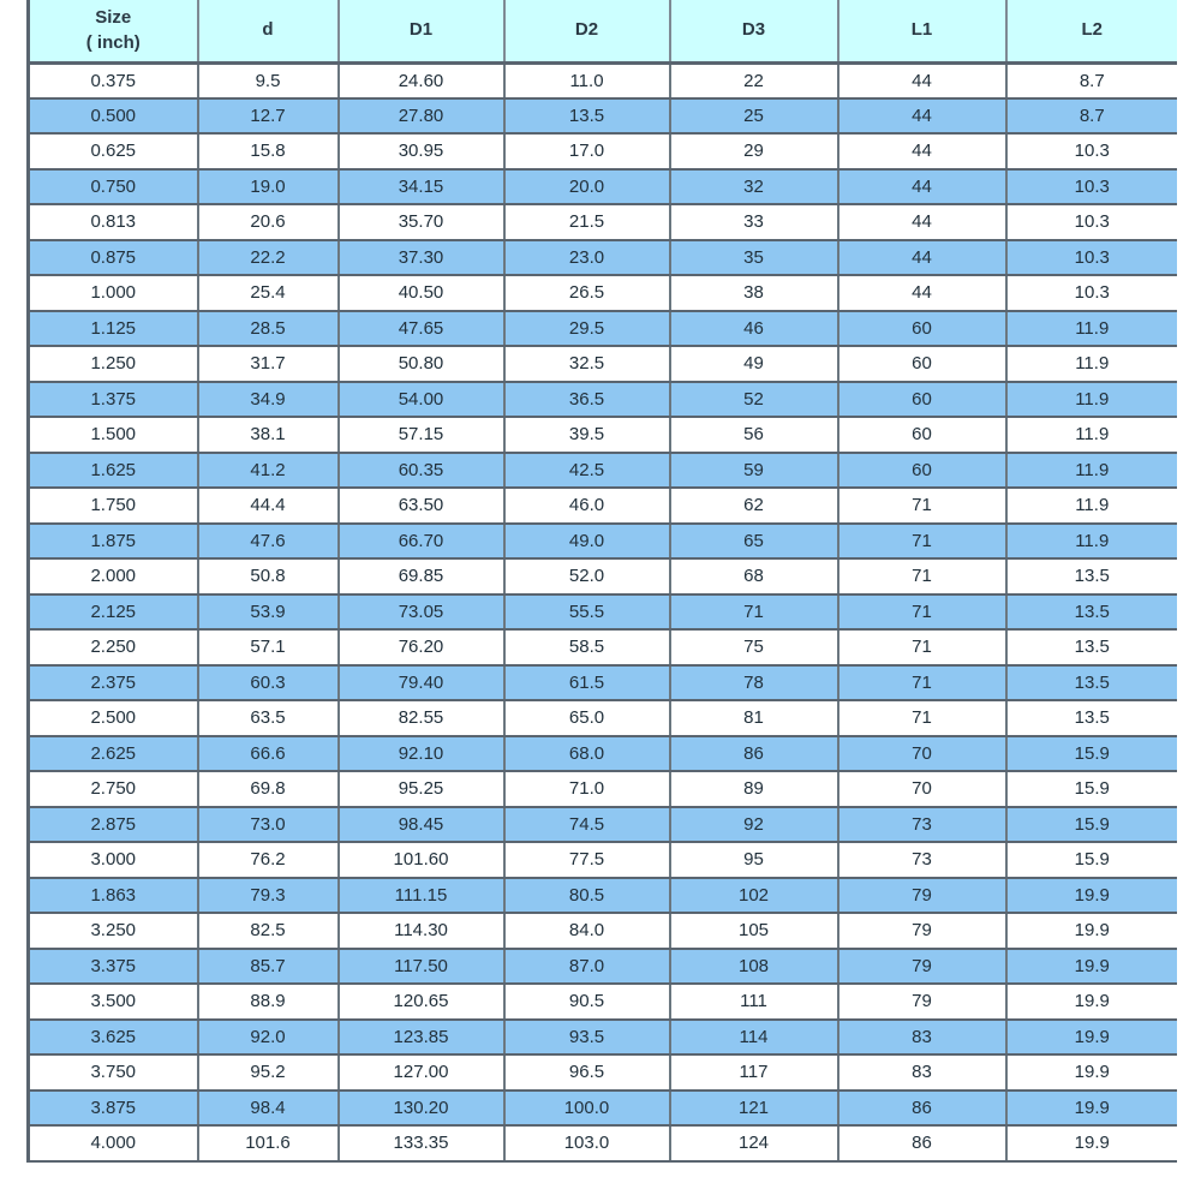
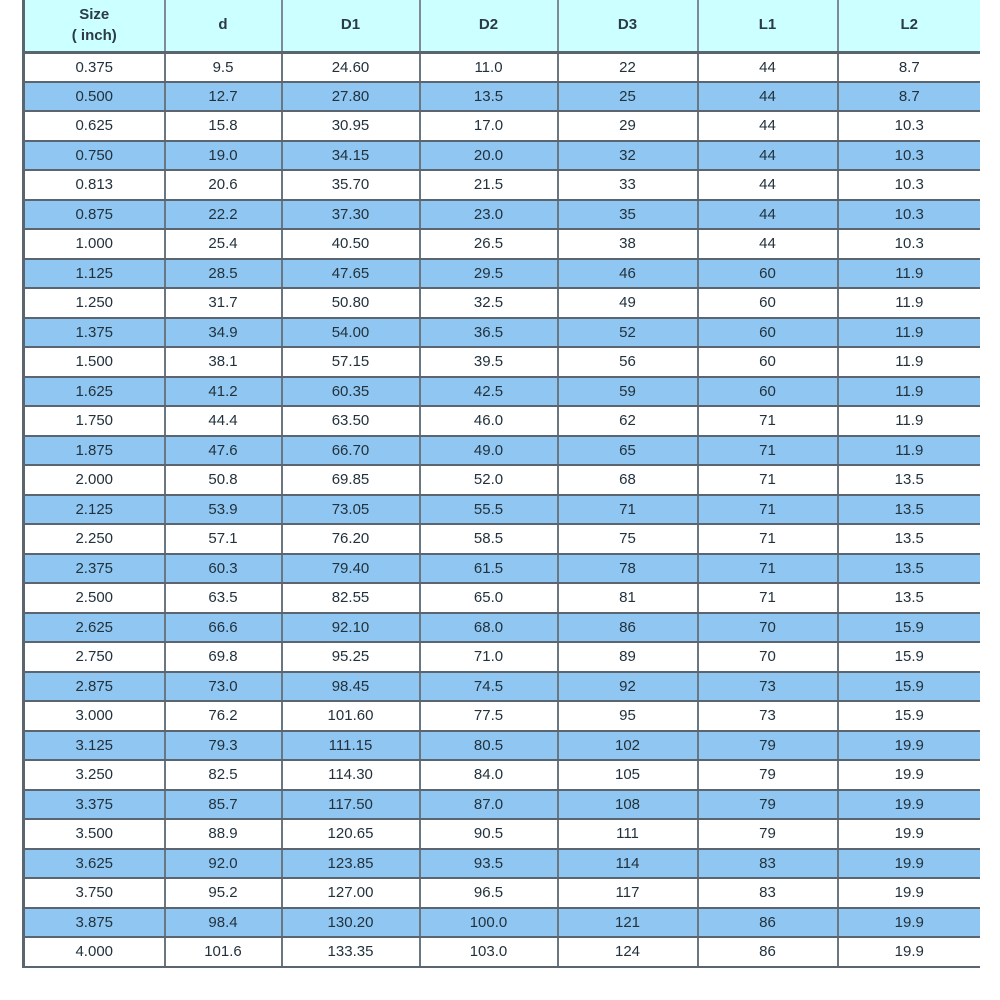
  Size( inch)	d	D1	D2	D3	L1	L2
  0.375	9.5	24.60	11.0	22	44	8.7
  0.500	12.7	27.80	13.5	25	44	8.7
  0.625	15.8	30.95	17.0	29	44	10.3
  0.750	19.0	34.15	20.0	32	44	10.3
  0.813	20.6	35.70	21.5	33	44	10.3
  0.875	22.2	37.30	23.0	35	44	10.3
  1.000	25.4	40.50	26.5	38	44	10.3
  1.125	28.5	47.65	29.5	46	60	11.9
  1.250	31.7	50.80	32.5	49	60	11.9
  1.375	34.9	54.00	36.5	52	60	11.9
  1.500	38.1	57.15	39.5	56	60	11.9
  1.625	41.2	60.35	42.5	59	60	11.9
  1.750	44.4	63.50	46.0	62	71	11.9
  1.875	47.6	66.70	49.0	65	71	11.9
  2.000	50.8	69.85	52.0	68	71	13.5
  2.125	53.9	73.05	55.5	71	71	13.5
  2.250	57.1	76.20	58.5	75	71	13.5
  2.375	60.3	79.40	61.5	78	71	13.5
  2.500	63.5	82.55	65.0	81	71	13.5
  2.625	66.6	92.10	68.0	86	70	15.9
  2.750	69.8	95.25	71.0	89	70	15.9
  2.875	73.0	98.45	74.5	92	73	15.9
  3.000	76.2	101.60	77.5	95	73	15.9
- 1.863	79.3	111.15	80.5	102	79	19.9
+ 3.125	79.3	111.15	80.5	102	79	19.9
  3.250	82.5	114.30	84.0	105	79	19.9
  3.375	85.7	117.50	87.0	108	79	19.9
  3.500	88.9	120.65	90.5	111	79	19.9
  3.625	92.0	123.85	93.5	114	83	19.9
  3.750	95.2	127.00	96.5	117	83	19.9
  3.875	98.4	130.20	100.0	121	86	19.9
  4.000	101.6	133.35	103.0	124	86	19.9
